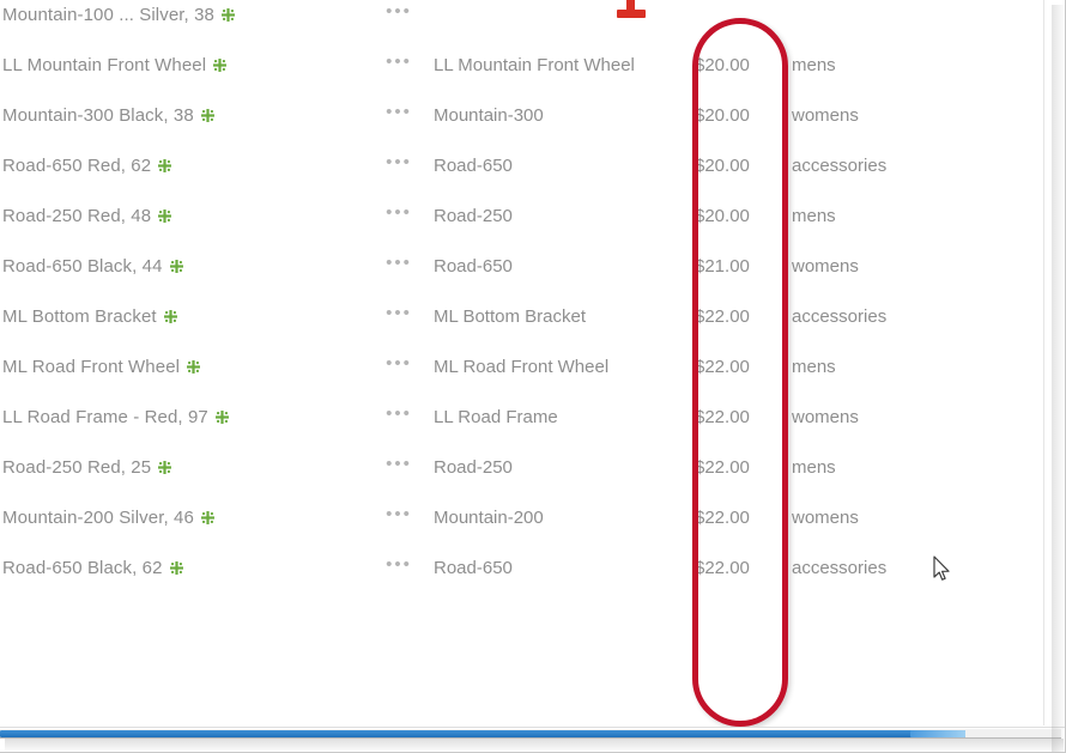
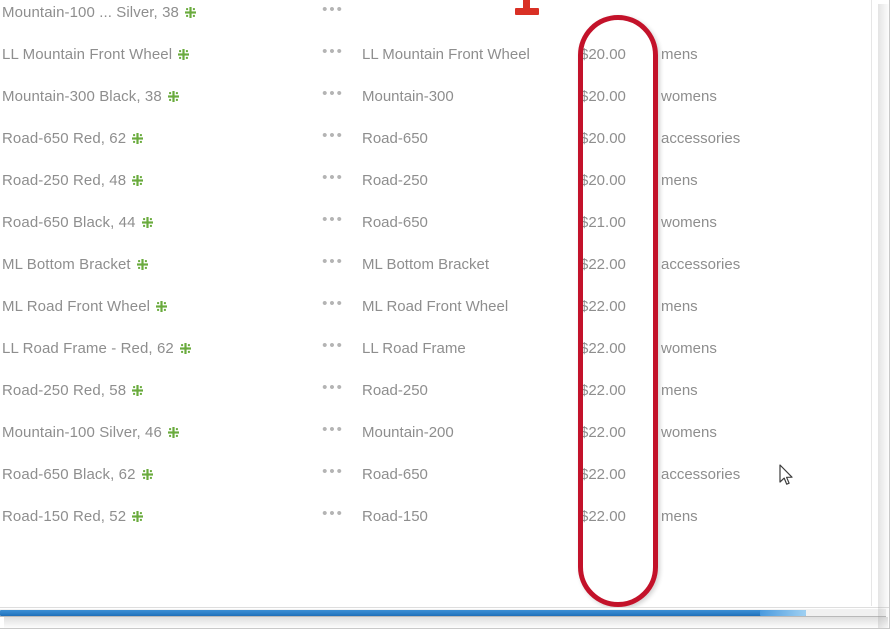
  Mountain-100 ... Silver, 38	•••
  LL Mountain Front Wheel	•••	LL Mountain Front Wheel	$20.00	mens
  Mountain-300 Black, 38	•••	Mountain-300	$20.00	womens
  Road-650 Red, 62	•••	Road-650	$20.00	accessories
  Road-250 Red, 48	•••	Road-250	$20.00	mens
  Road-650 Black, 44	•••	Road-650	$21.00	womens
  ML Bottom Bracket	•••	ML Bottom Bracket	$22.00	accessories
  ML Road Front Wheel	•••	ML Road Front Wheel	$22.00	mens
- LL Road Frame - Red, 97	•••	LL Road Frame	$22.00	womens
+ LL Road Frame - Red, 62	•••	LL Road Frame	$22.00	womens
- Road-250 Red, 25	•••	Road-250	$22.00	mens
+ Road-250 Red, 58	•••	Road-250	$22.00	mens
- Mountain-200 Silver, 46	•••	Mountain-200	$22.00	womens
+ Mountain-100 Silver, 46	•••	Mountain-200	$22.00	womens
  Road-650 Black, 62	•••	Road-650	$22.00	accessories
+ Road-150 Red, 52	•••	Road-150	$22.00	mens
